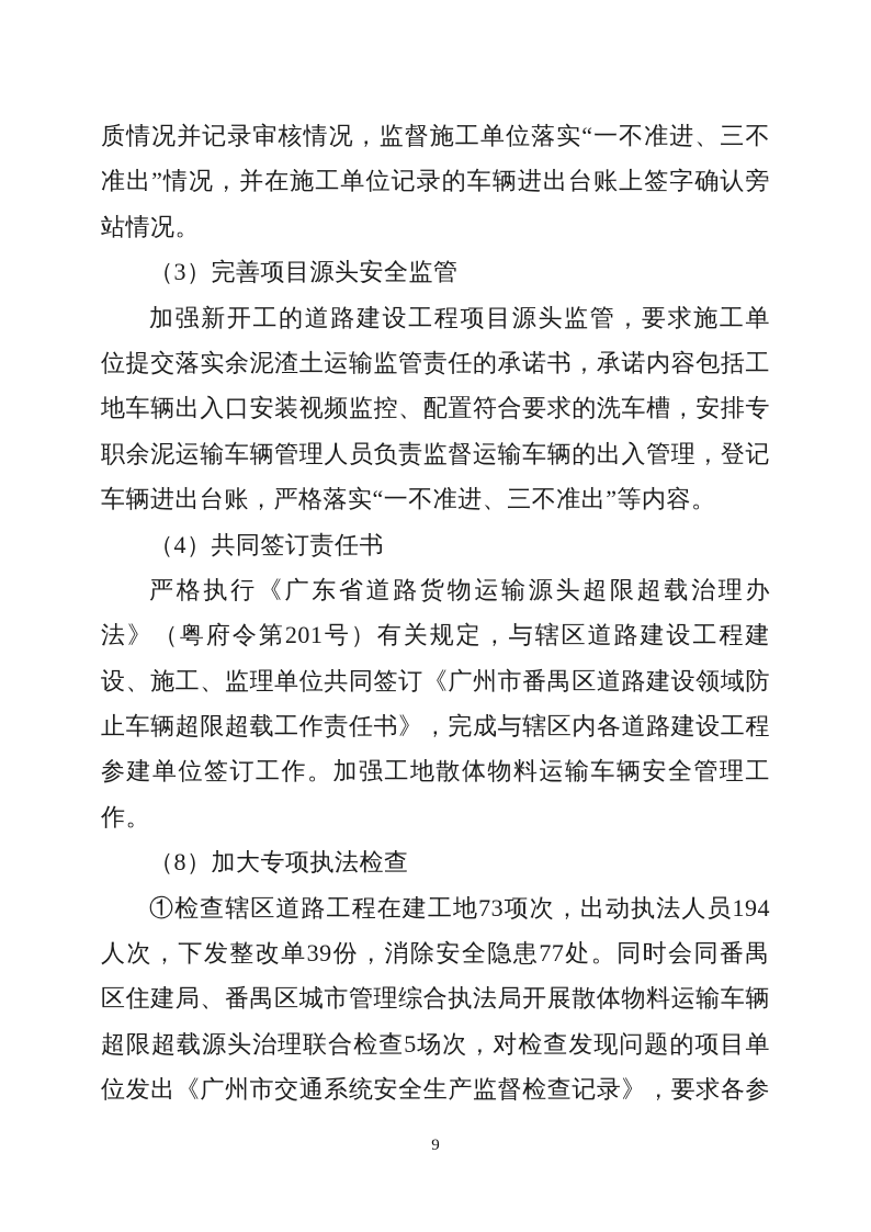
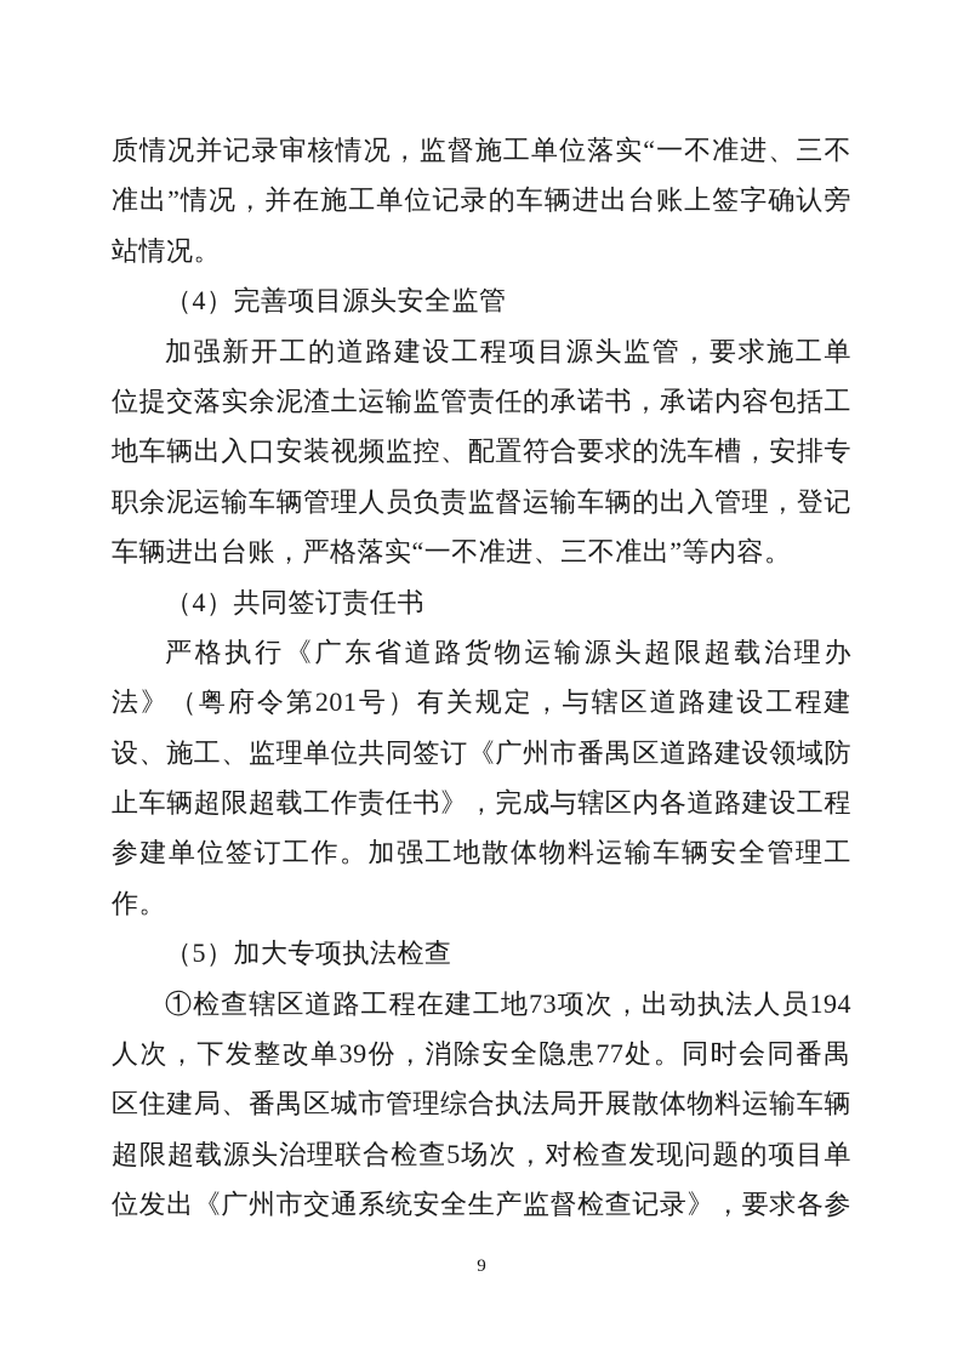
  质情况并记录审核情况，监督施工单位落实“一不准进、三不
  准出”情况，并在施工单位记录的车辆进出台账上签字确认旁
  站情况。
- （3）完善项目源头安全监管
+ （4）完善项目源头安全监管
  加强新开工的道路建设工程项目源头监管，要求施工单
  位提交落实余泥渣土运输监管责任的承诺书，承诺内容包括工
  地车辆出入口安装视频监控、配置符合要求的洗车槽，安排专
  职余泥运输车辆管理人员负责监督运输车辆的出入管理，登记
  车辆进出台账，严格落实“一不准进、三不准出”等内容。
  （4）共同签订责任书
  严格执行《广东省道路货物运输源头超限超载治理办
  法》（粤府令第201号）有关规定，与辖区道路建设工程建
  设、施工、监理单位共同签订《广州市番禺区道路建设领域防
  止车辆超限超载工作责任书》，完成与辖区内各道路建设工程
  参建单位签订工作。加强工地散体物料运输车辆安全管理工
  作。
- （8）加大专项执法检查
+ （5）加大专项执法检查
  ①检查辖区道路工程在建工地73项次，出动执法人员194
  人次，下发整改单39份，消除安全隐患77处。同时会同番禺
  区住建局、番禺区城市管理综合执法局开展散体物料运输车辆
  超限超载源头治理联合检查5场次，对检查发现问题的项目单
  位发出《广州市交通系统安全生产监督检查记录》，要求各参
  9
